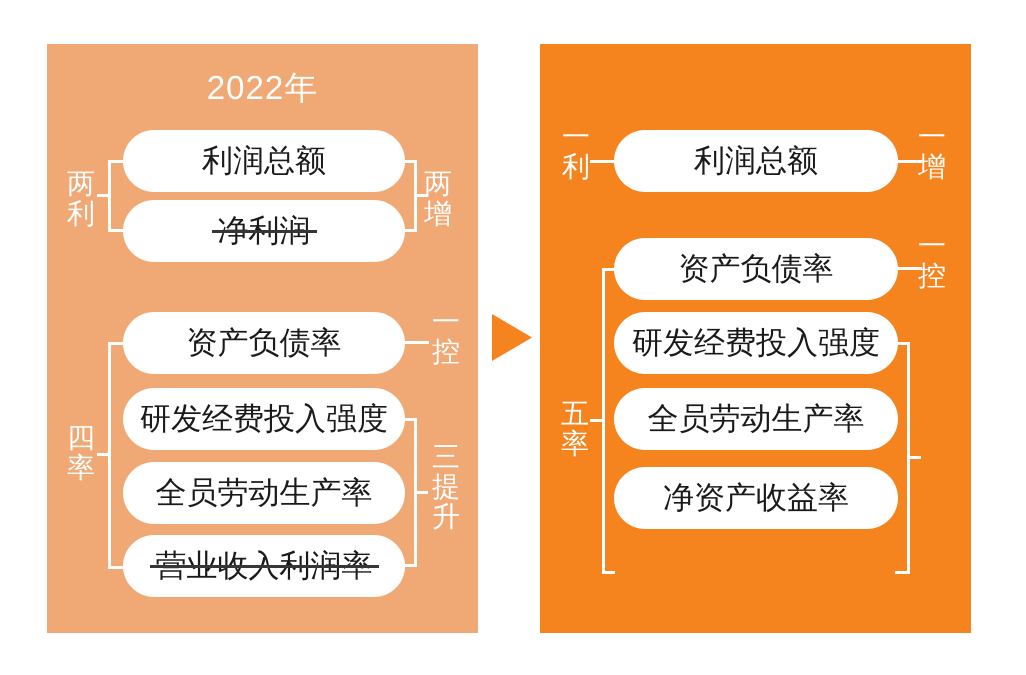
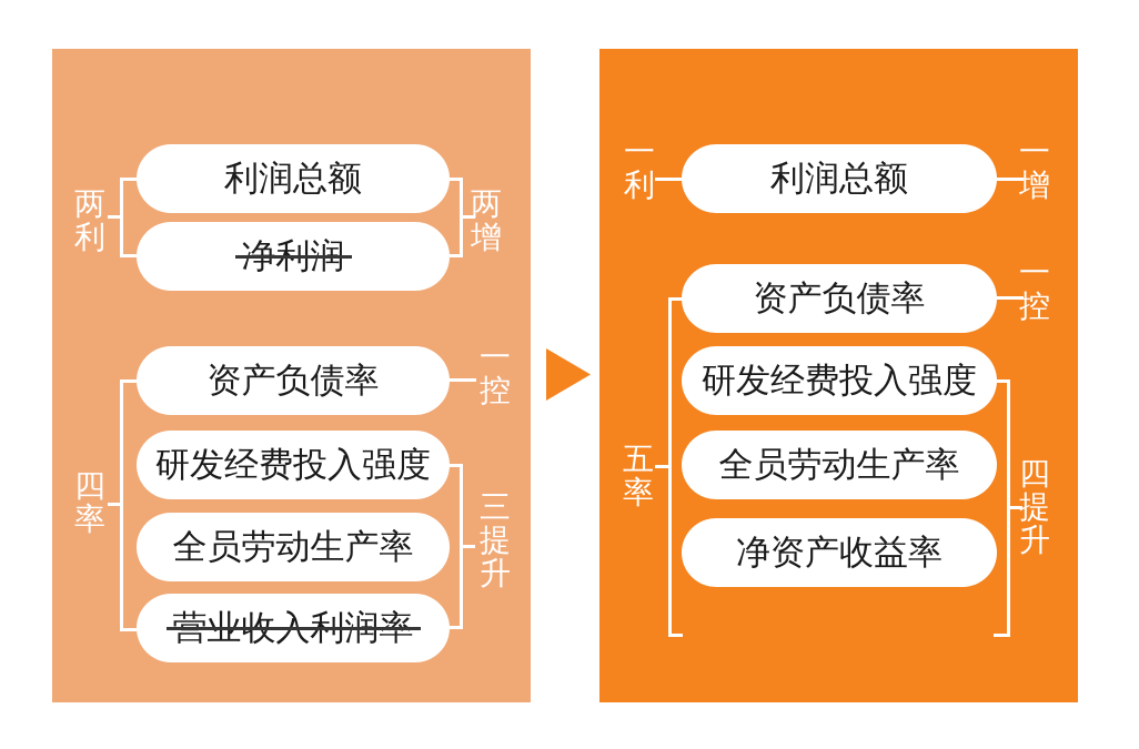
- 2022年
  利润总额
  净利润
  资产负债率
  研发经费投入强度
  全员劳动生产率
  营业收入利润率
  两利
  两增
  四率
  一控
  三提升
  利润总额
  资产负债率
  研发经费投入强度
  全员劳动生产率
  净资产收益率
  一利
  一增
  一控
  五率
+ 四提升
